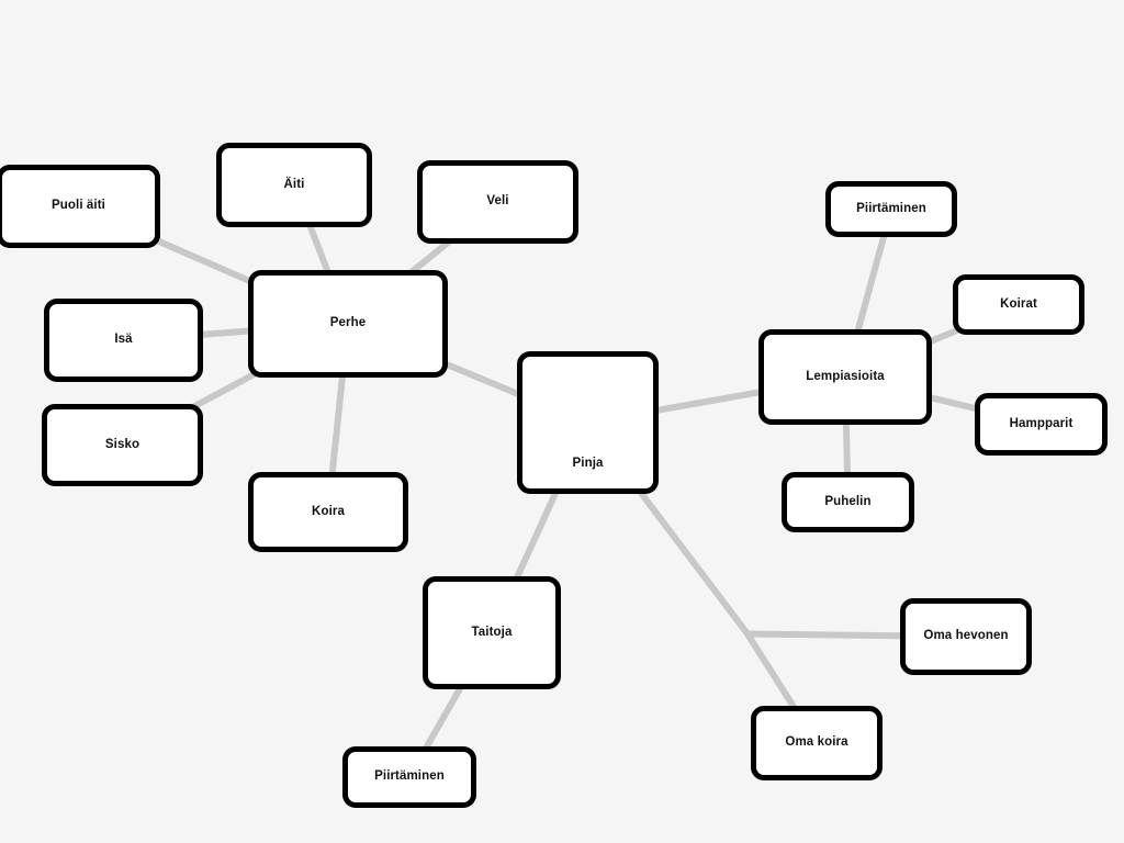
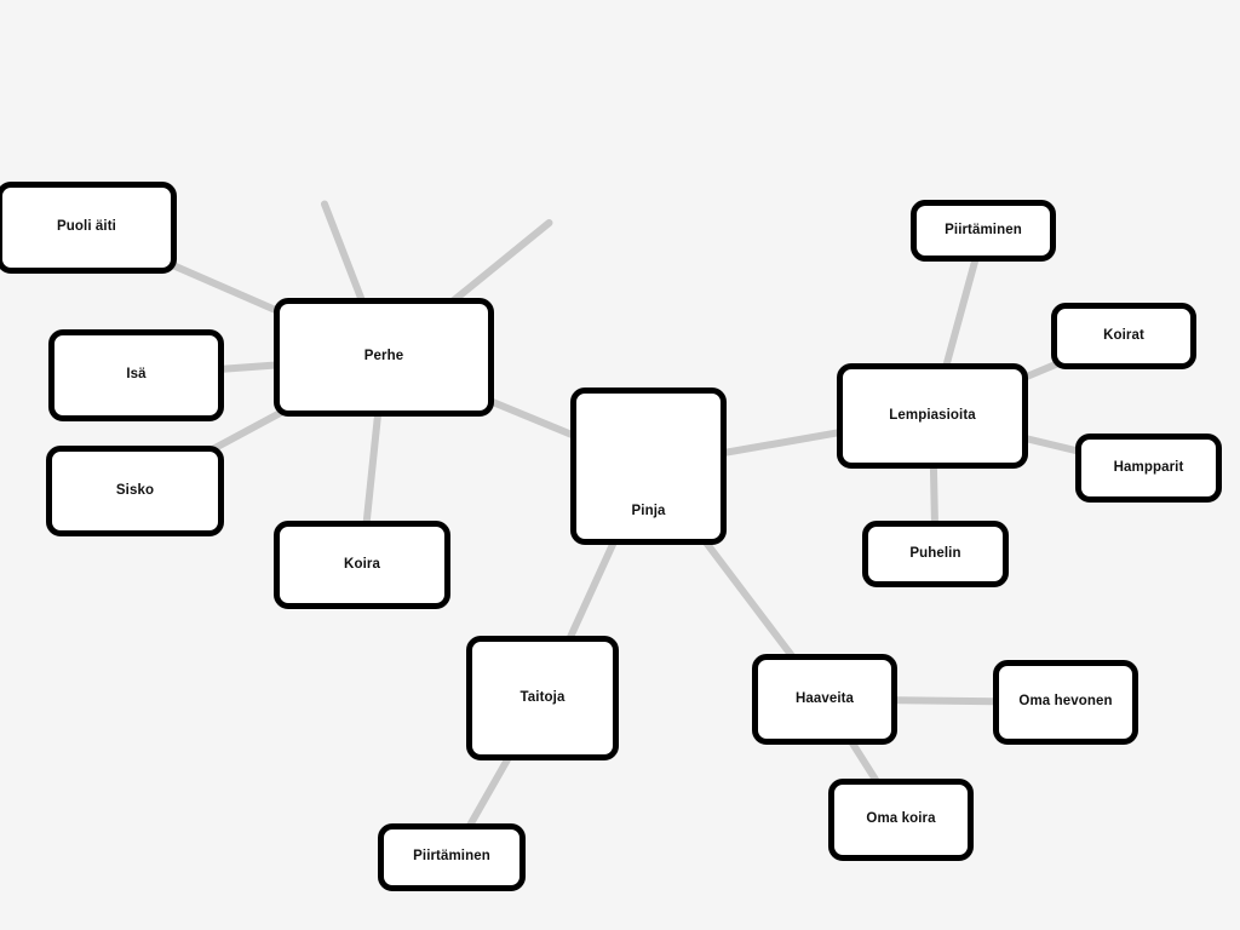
  Pinja
  Perhe
  Puoli äiti
- Äiti
- Veli
  Isä
  Sisko
  Koira
  Lempiasioita
  Piirtäminen
  Koirat
  Hampparit
  Puhelin
  Taitoja
  Piirtäminen
+ Haaveita
  Oma hevonen
  Oma koira
